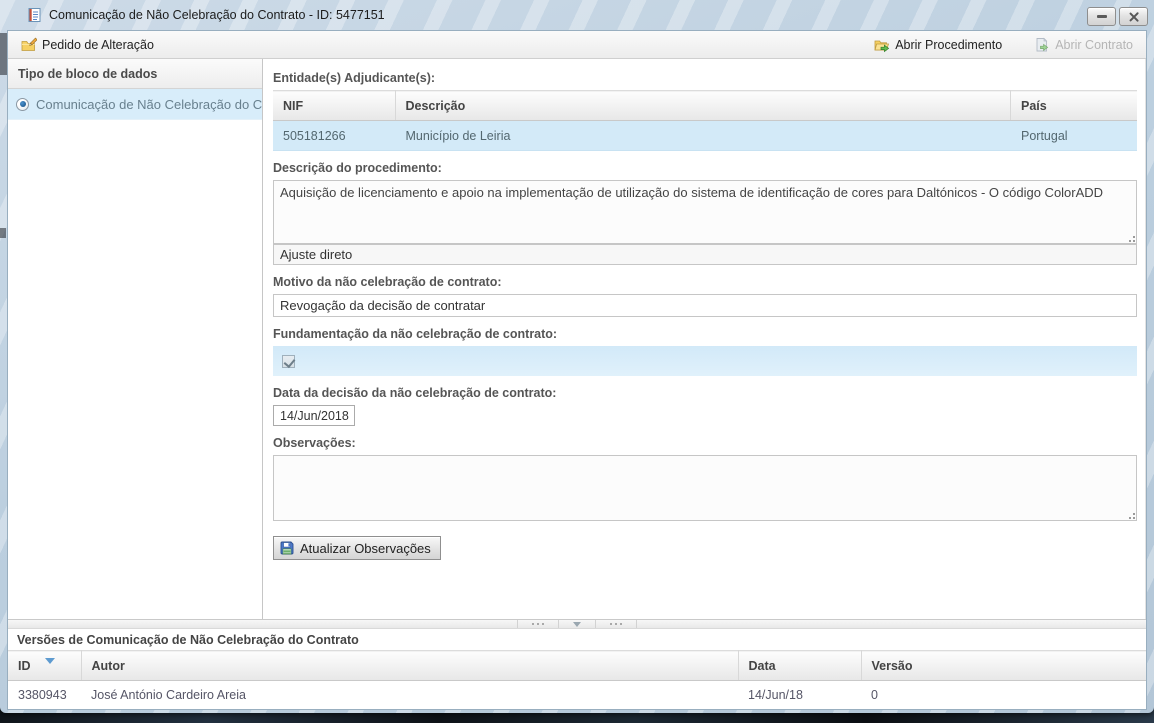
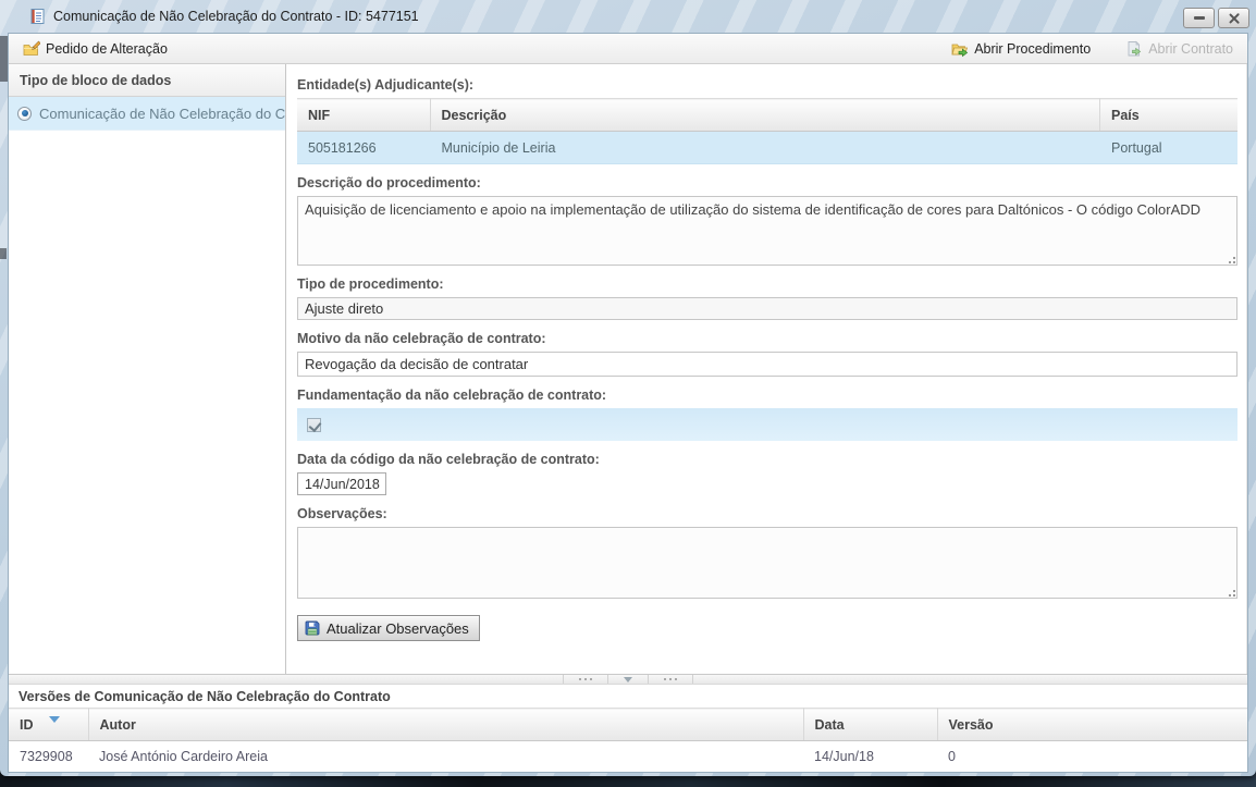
  Comunicação de Não Celebração do Contrato - ID: 5477151
  Pedido de Alteração
  Abrir Procedimento
  Abrir Contrato
  Tipo de bloco de dados
  Comunicação de Não Celebração do C
  Entidade(s) Adjudicante(s):
  NIF	Descrição	País
  505181266	Município de Leiria	Portugal
  Descrição do procedimento:
  Aquisição de licenciamento e apoio na implementação de utilização do sistema de identificação de cores para Daltónicos - O código ColorADD
+ Tipo de procedimento:
  Ajuste direto
  Motivo da não celebração de contrato:
  Revogação da decisão de contratar
  Fundamentação da não celebração de contrato:
- Data da decisão da não celebração de contrato:
+ Data da código da não celebração de contrato:
  14/Jun/2018
  Observações:
  Atualizar Observações
  Versões de Comunicação de Não Celebração do Contrato
  ID	Autor	Data	Versão
- 3380943	José António Cardeiro Areia	14/Jun/18	0
+ 7329908	José António Cardeiro Areia	14/Jun/18	0
